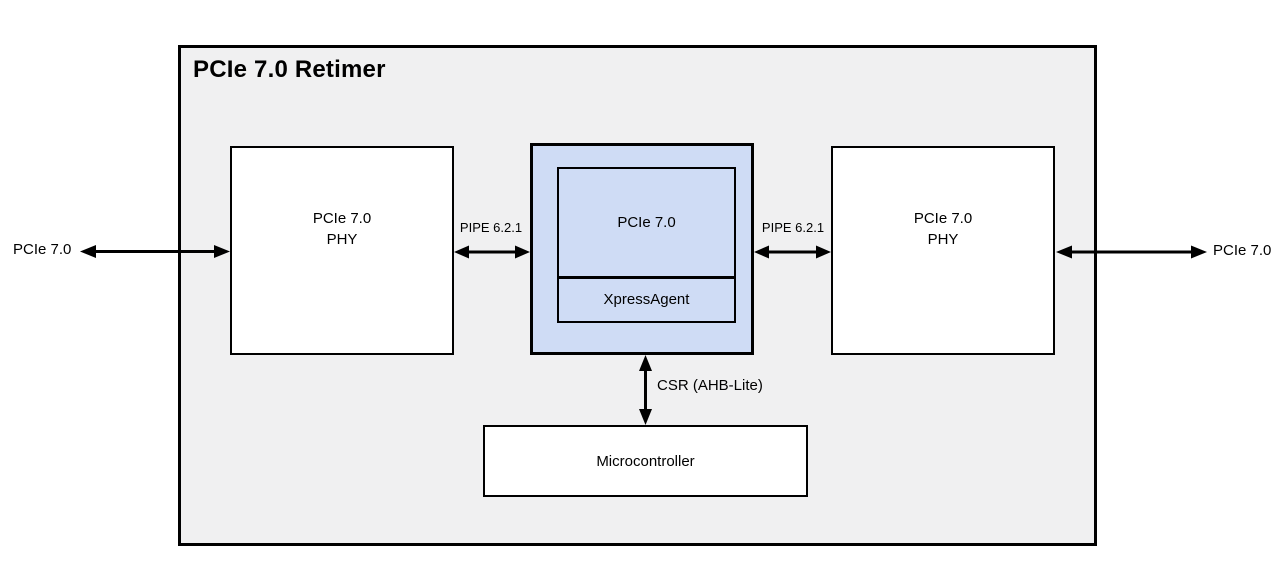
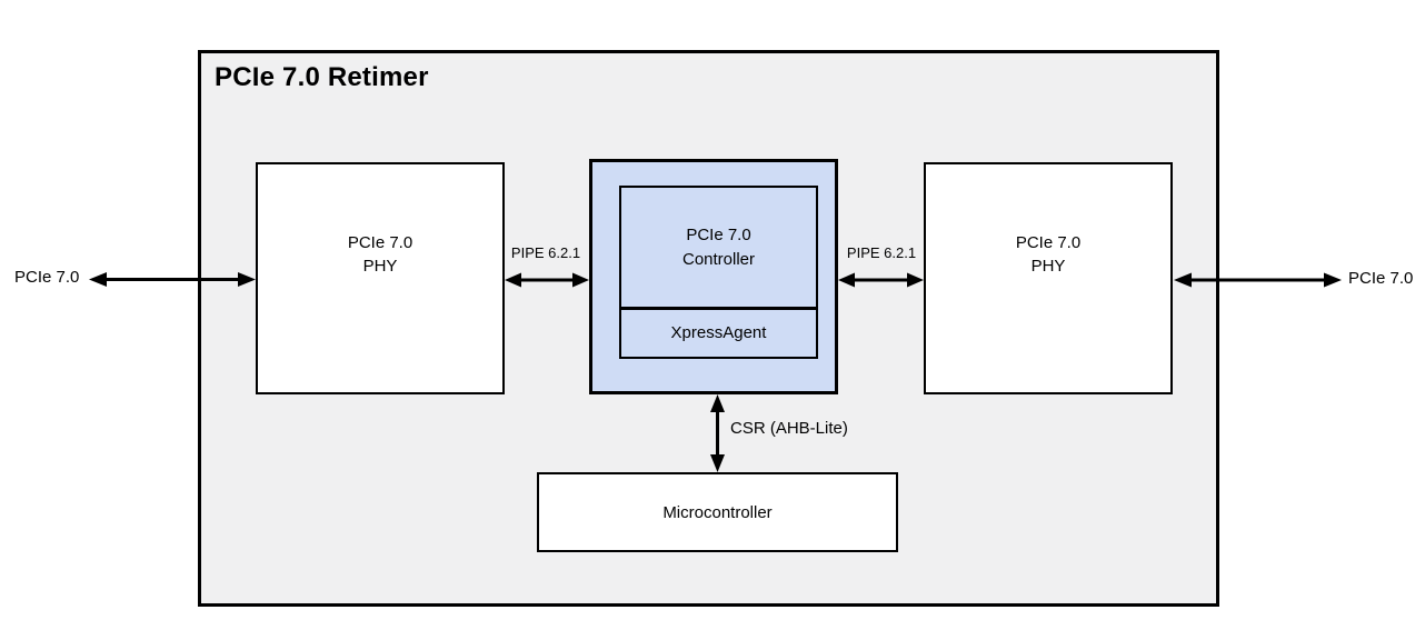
  PCIe 7.0 Retimer
  PCIe 7.0
  PHY
  PCIe 7.0
  PHY
  PCIe 7.0
+ Controller
  XpressAgent
  Microcontroller
  PCIe 7.0
  PCIe 7.0
  PIPE 6.2.1
  PIPE 6.2.1
  CSR (AHB-Lite)
